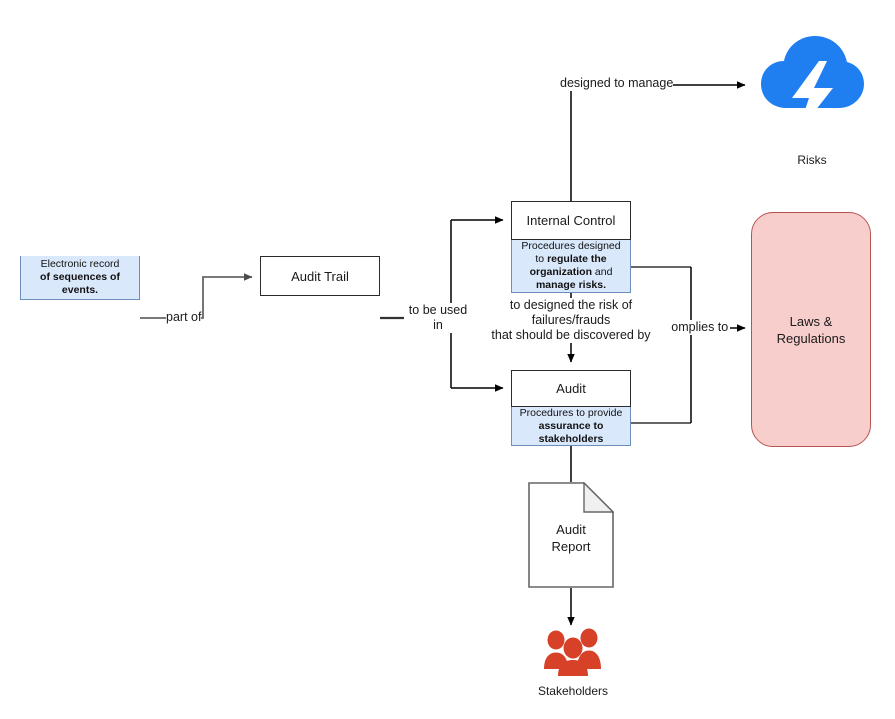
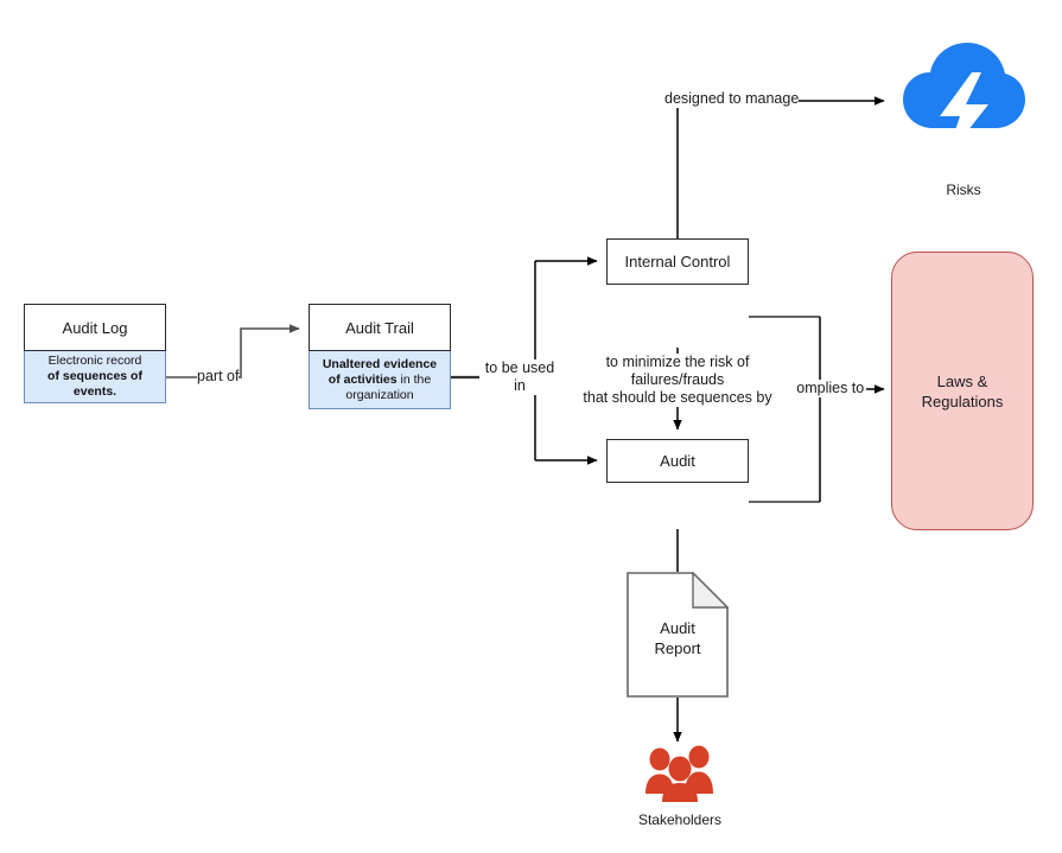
+ Audit Log
  Electronic record
  of sequences of events.
  Audit Trail
+ Unaltered evidence of activities in the organization
  Internal Control
- Procedures designed to regulate the organization and manage risks.
  Audit
- Procedures to provide assurance to stakeholders
  Laws &
  Regulations
  Audit
  Report
  Risks
  Stakeholders
  part of
  to be used
  in
  designed to manage
  omplies to
- to designed the risk of
+ to minimize the risk of
  failures/frauds
- that should be discovered by
+ that should be sequences by
